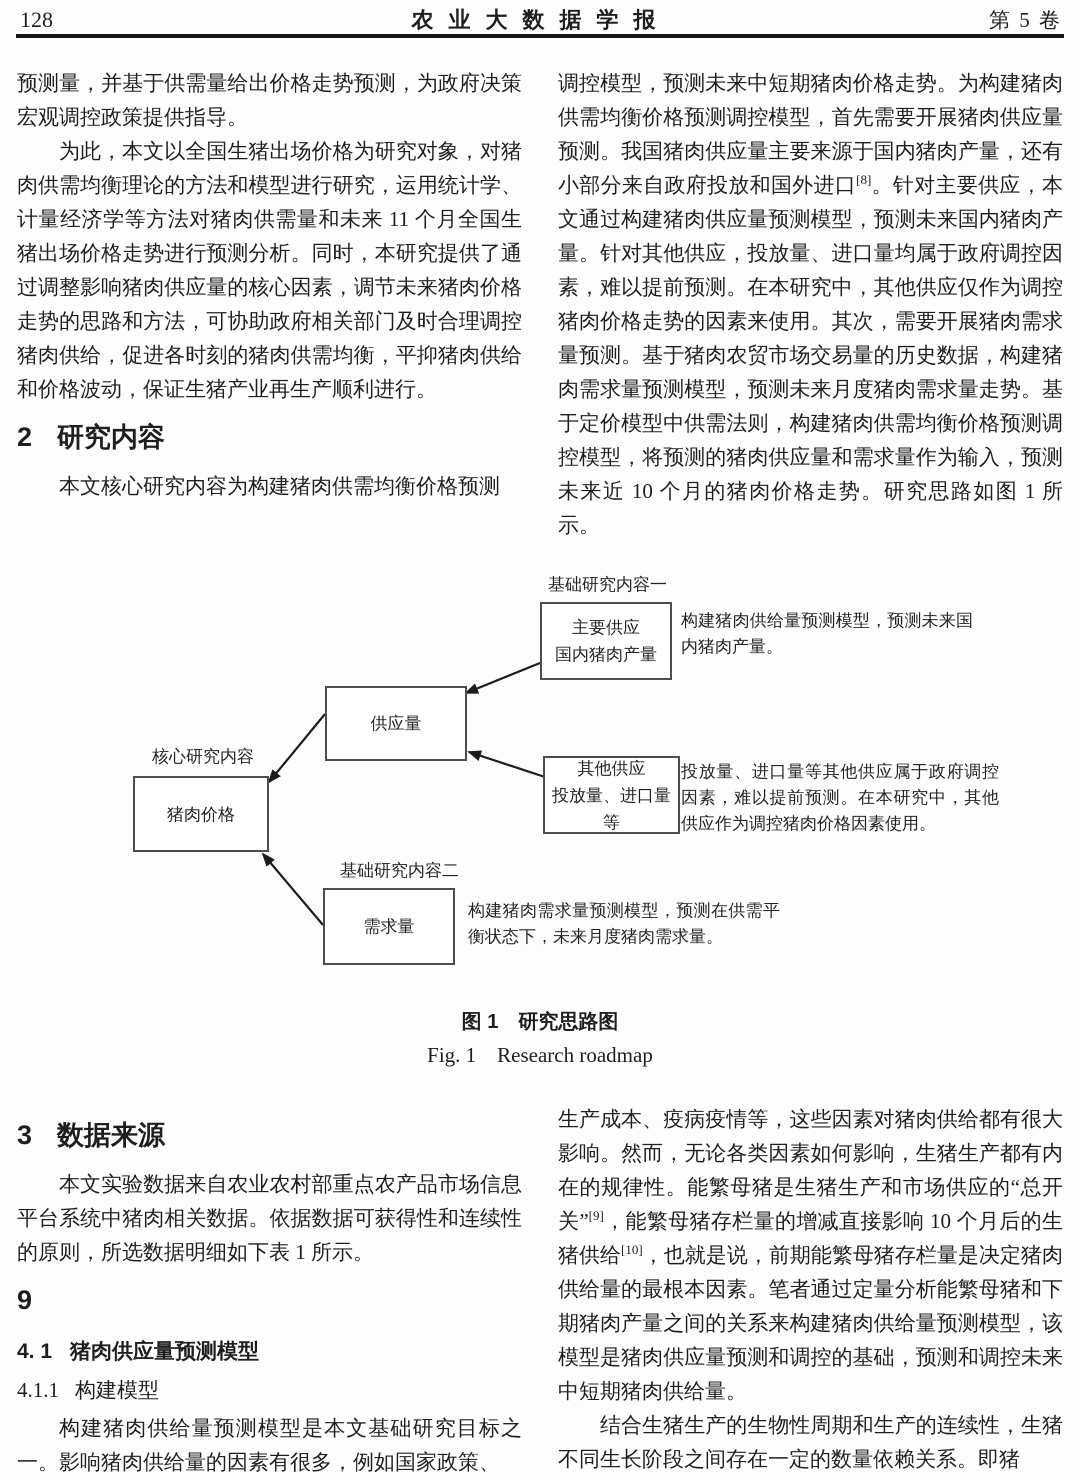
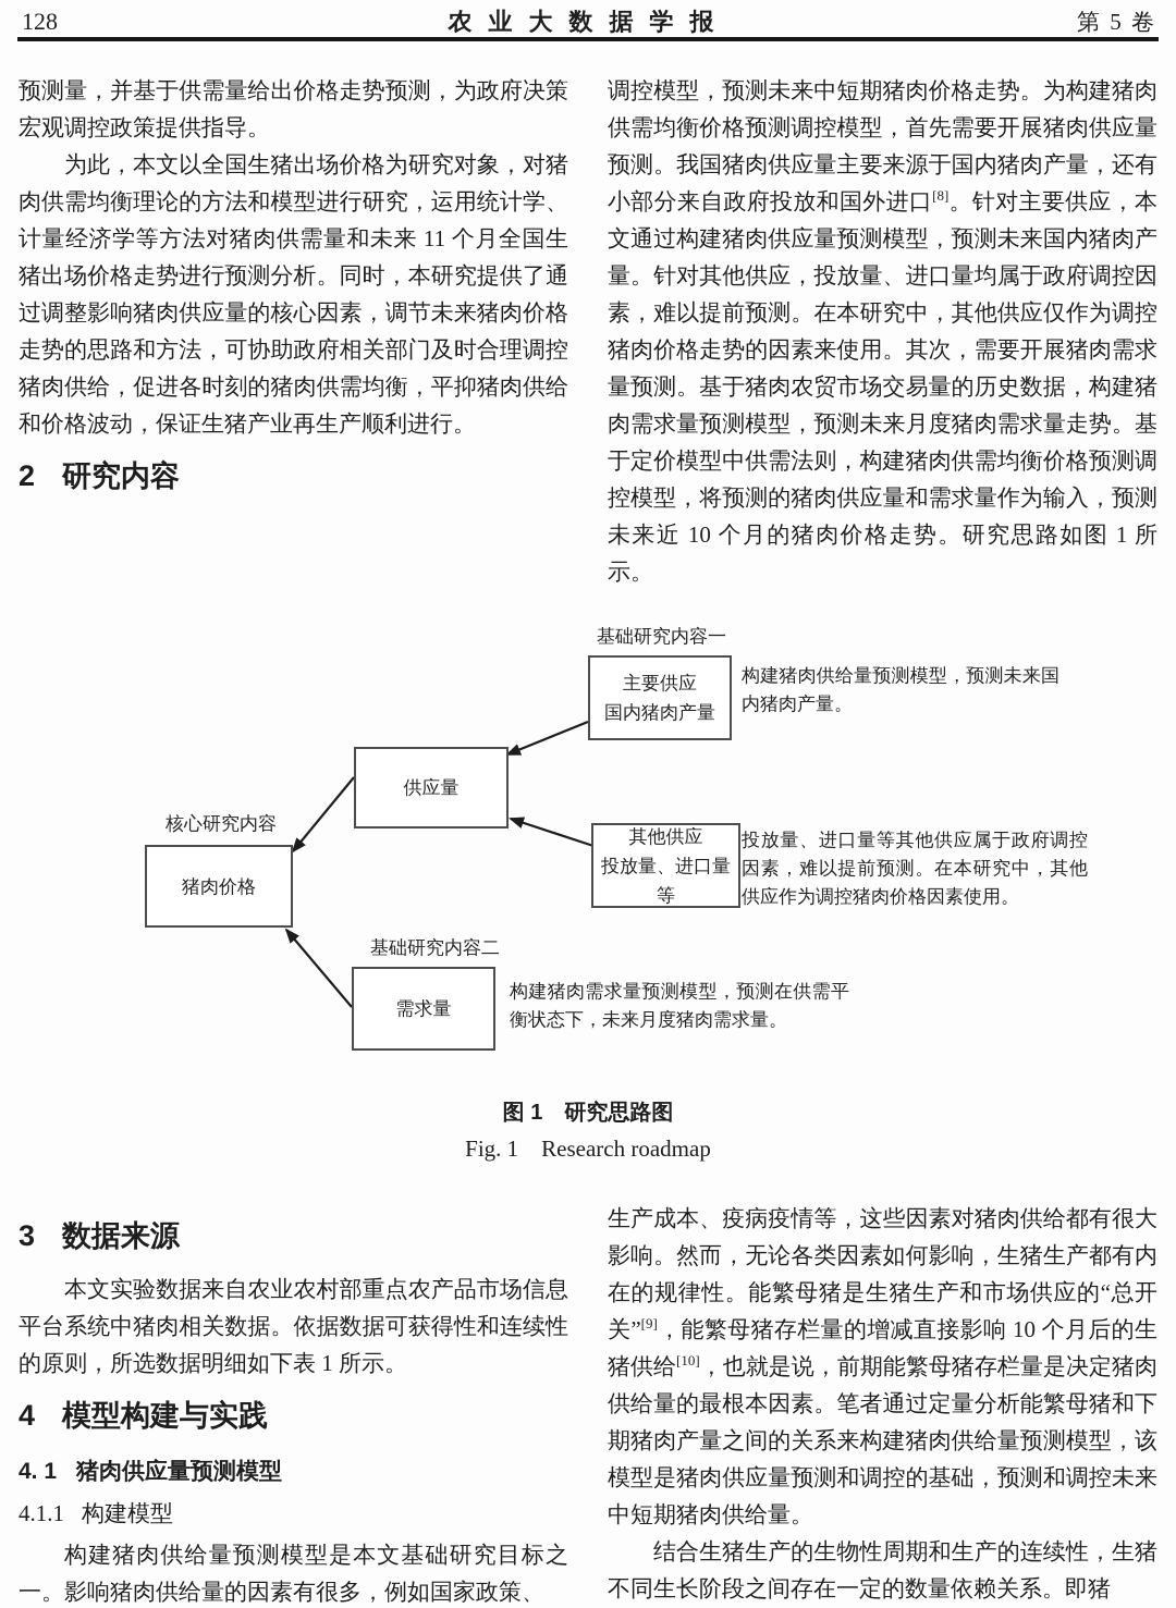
  128
  农业大数据学报
  第 5 卷
  预测量，并基于供需量给出价格走势预测，为政府决策宏观调控政策提供指导。
  为此，本文以全国生猪出场价格为研究对象，对猪肉供需均衡理论的方法和模型进行研究，运用统计学、计量经济学等方法对猪肉供需量和未来 11 个月全国生猪出场价格走势进行预测分析。同时，本研究提供了通过调整影响猪肉供应量的核心因素，调节未来猪肉价格走势的思路和方法，可协助政府相关部门及时合理调控猪肉供给，促进各时刻的猪肉供需均衡，平抑猪肉供给和价格波动，保证生猪产业再生产顺利进行。
  2
  研究内容
- 本文核心研究内容为构建猪肉供需均衡价格预测
  调控模型，预测未来中短期猪肉价格走势。为构建猪肉供需均衡价格预测调控模型，首先需要开展猪肉供应量预测。我国猪肉供应量主要来源于国内猪肉产量，还有小部分来自政府投放和国外进口[8]。针对主要供应，本文通过构建猪肉供应量预测模型，预测未来国内猪肉产量。针对其他供应，投放量、进口量均属于政府调控因素，难以提前预测。在本研究中，其他供应仅作为调控猪肉价格走势的因素来使用。其次，需要开展猪肉需求量预测。基于猪肉农贸市场交易量的历史数据，构建猪肉需求量预测模型，预测未来月度猪肉需求量走势。基于定价模型中供需法则，构建猪肉供需均衡价格预测调控模型，将预测的猪肉供应量和需求量作为输入，预测未来近 10 个月的猪肉价格走势。研究思路如图 1 所示。
  基础研究内容一
  主要供应
  国内猪肉产量
  构建猪肉供给量预测模型，预测未来国内猪肉产量。
  供应量
  核心研究内容
  猪肉价格
  其他供应
  投放量、进口量等
  投放量、进口量等其他供应属于政府调控因素，难以提前预测。在本研究中，其他供应作为调控猪肉价格因素使用。
  基础研究内容二
  需求量
  构建猪肉需求量预测模型，预测在供需平衡状态下，未来月度猪肉需求量。
  图 1 研究思路图
  Fig. 1 Research roadmap
  3
  数据来源
  本文实验数据来自农业农村部重点农产品市场信息平台系统中猪肉相关数据。依据数据可获得性和连续性的原则，所选数据明细如下表 1 所示。
- 9
+ 4
+ 模型构建与实践
  4. 1
  猪肉供应量预测模型
  4.1.1
  构建模型
  构建猪肉供给量预测模型是本文基础研究目标之一。影响猪肉供给量的因素有很多，例如国家政策、
  生产成本、疫病疫情等，这些因素对猪肉供给都有很大影响。然而，无论各类因素如何影响，生猪生产都有内在的规律性。能繁母猪是生猪生产和市场供应的“总开关”[9]，能繁母猪存栏量的增减直接影响 10 个月后的生猪供给[10]，也就是说，前期能繁母猪存栏量是决定猪肉供给量的最根本因素。笔者通过定量分析能繁母猪和下期猪肉产量之间的关系来构建猪肉供给量预测模型，该模型是猪肉供应量预测和调控的基础，预测和调控未来中短期猪肉供给量。
  结合生猪生产的生物性周期和生产的连续性，生猪不同生长阶段之间存在一定的数量依赖关系。即猪
